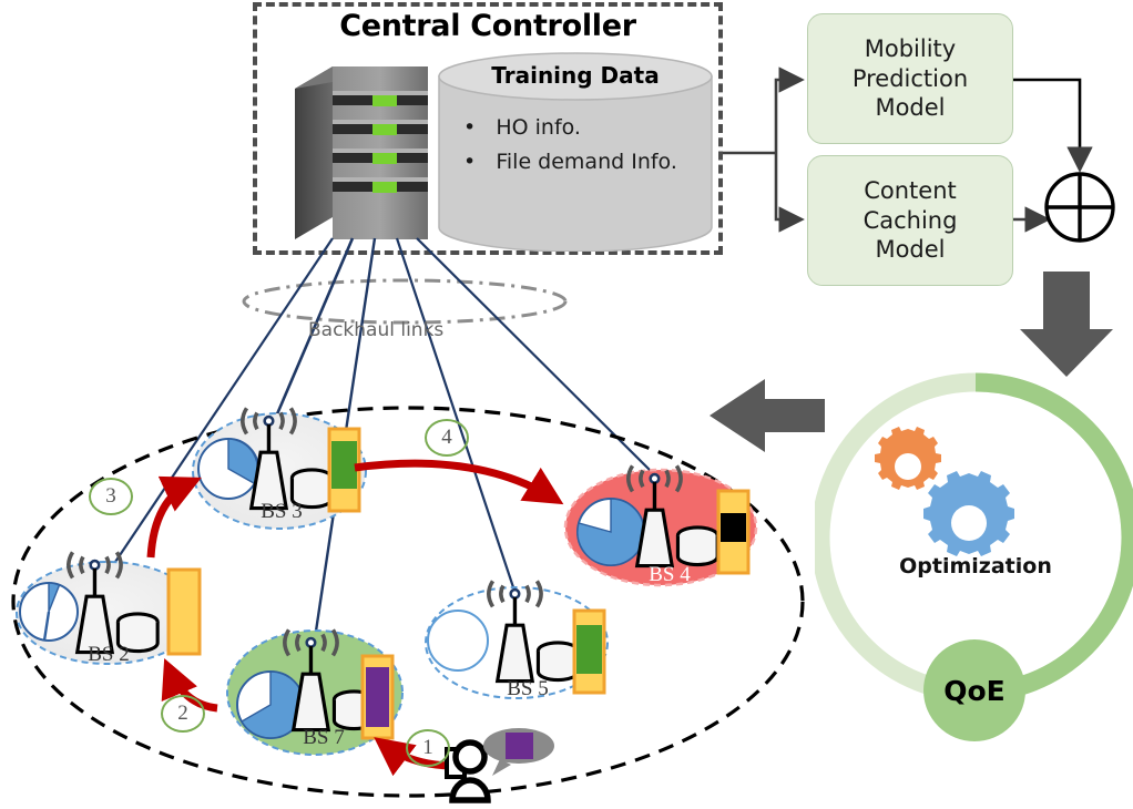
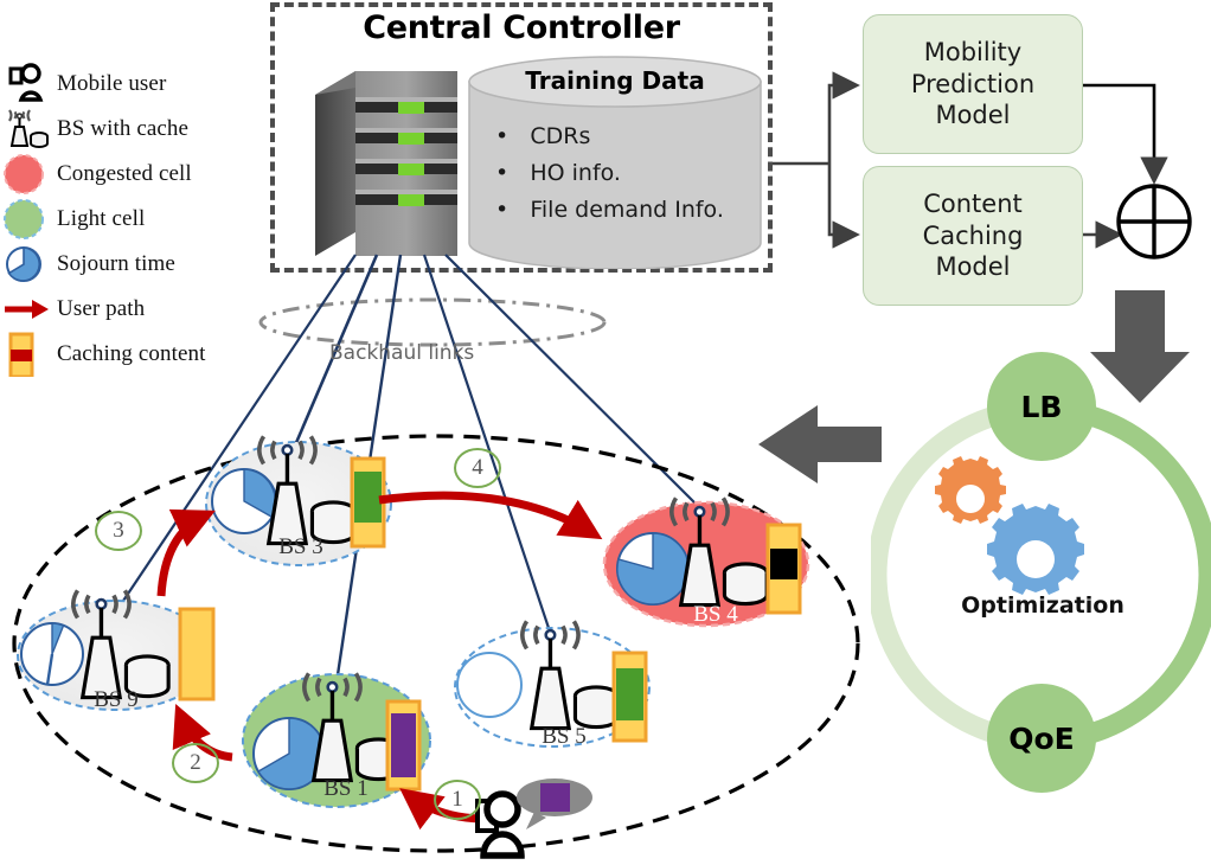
+ Mobile user
+ BS with cache
+ Congested cell
+ Light cell
+ Sojourn time
+ User path
+ Caching content
  Central Controller
  Training Data
+ • CDRs
  • HO info.
  • File demand Info.
  Mobility
  Prediction
  Model
  Content
  Caching
  Model
+ LB
  QoE
  Optimization
- BS 2
+ BS 9
  BS 3
- BS 7
+ BS 1
  BS 5
  BS 4
  1
  2
  3
  4
  Backhaul links
